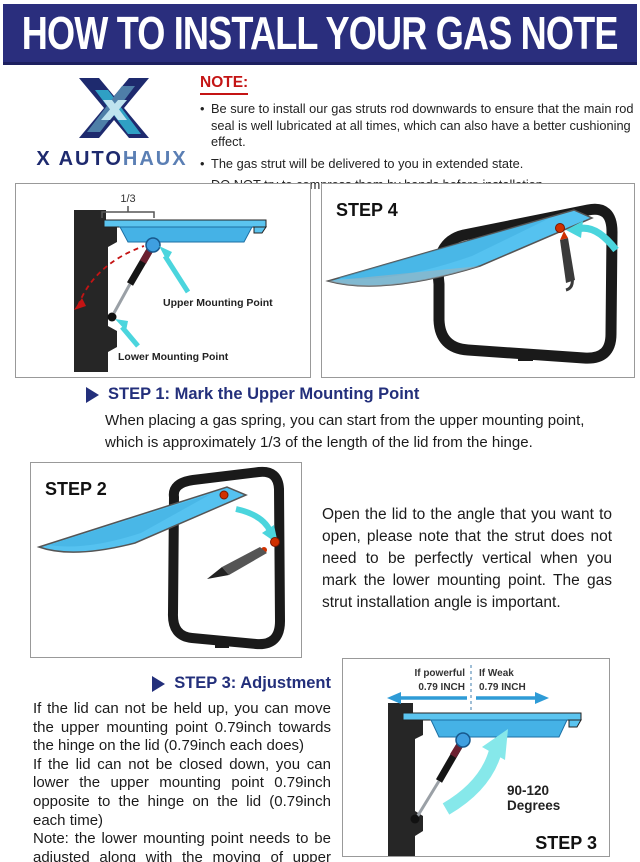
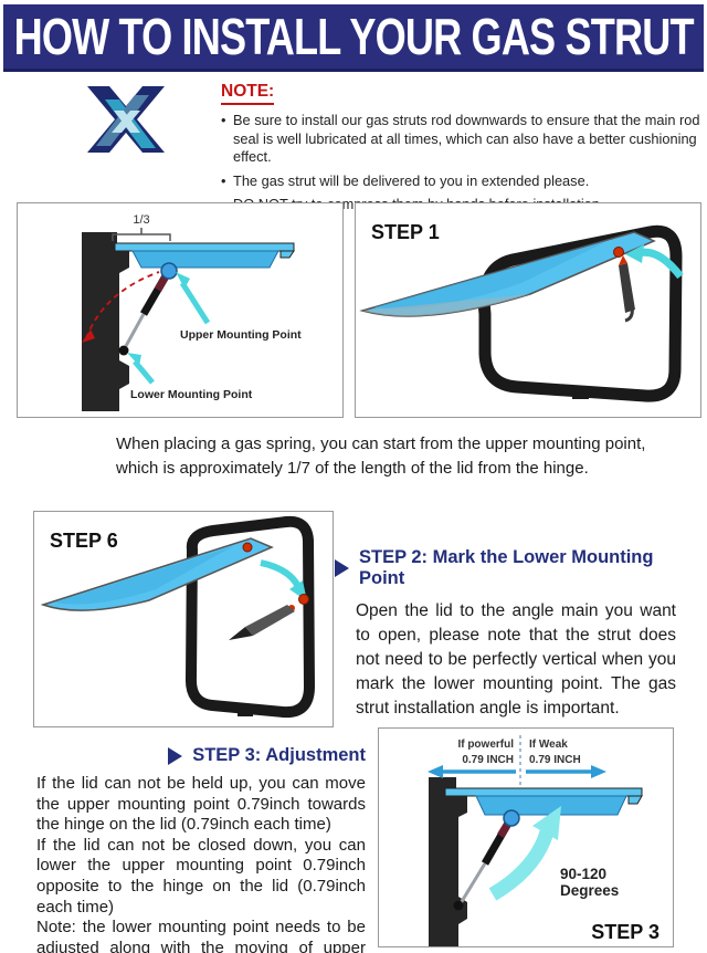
- HOW TO INSTALL YOUR GAS NOTE
+ HOW TO INSTALL YOUR GAS STRUT
- X AUTOHAUX
  NOTE:
  Be sure to install our gas struts rod downwards to ensure that the main rod seal is well lubricated at all times, which can also have a better cushioning effect.
- The gas strut will be delivered to you in extended state.
+ The gas strut will be delivered to you in extended please.
  1/3
  Upper Mounting Point
  Lower Mounting Point
- STEP 4
+ STEP 1
- STEP 1: Mark the Upper Mounting Point
- When placing a gas spring, you can start from the upper mounting point, which is approximately 1/3 of the length of the lid from the hinge.
+ When placing a gas spring, you can start from the upper mounting point, which is approximately 1/7 of the length of the lid from the hinge.
- STEP 2
+ STEP 6
+ STEP 2: Mark the Lower Mounting Point
- Open the lid to the angle that you want to open, please note that the strut does not need to be perfectly vertical when you mark the lower mounting point. The gas strut installation angle is important.
+ Open the lid to the angle main you want to open, please note that the strut does not need to be perfectly vertical when you mark the lower mounting point. The gas strut installation angle is important.
  STEP 3: Adjustment
- If the lid can not be held up, you can move the upper mounting point 0.79inch towards the hinge on the lid (0.79inch each does)
+ If the lid can not be held up, you can move the upper mounting point 0.79inch towards the hinge on the lid (0.79inch each time)
  If the lid can not be closed down, you can lower the upper mounting point 0.79inch opposite to the hinge on the lid (0.79inch each time)
  Note: the lower mounting point needs to be adjusted along with the moving of upper
  If powerful
  0.79 INCH
  If Weak
  0.79 INCH
  90-120
  Degrees
  STEP 3
